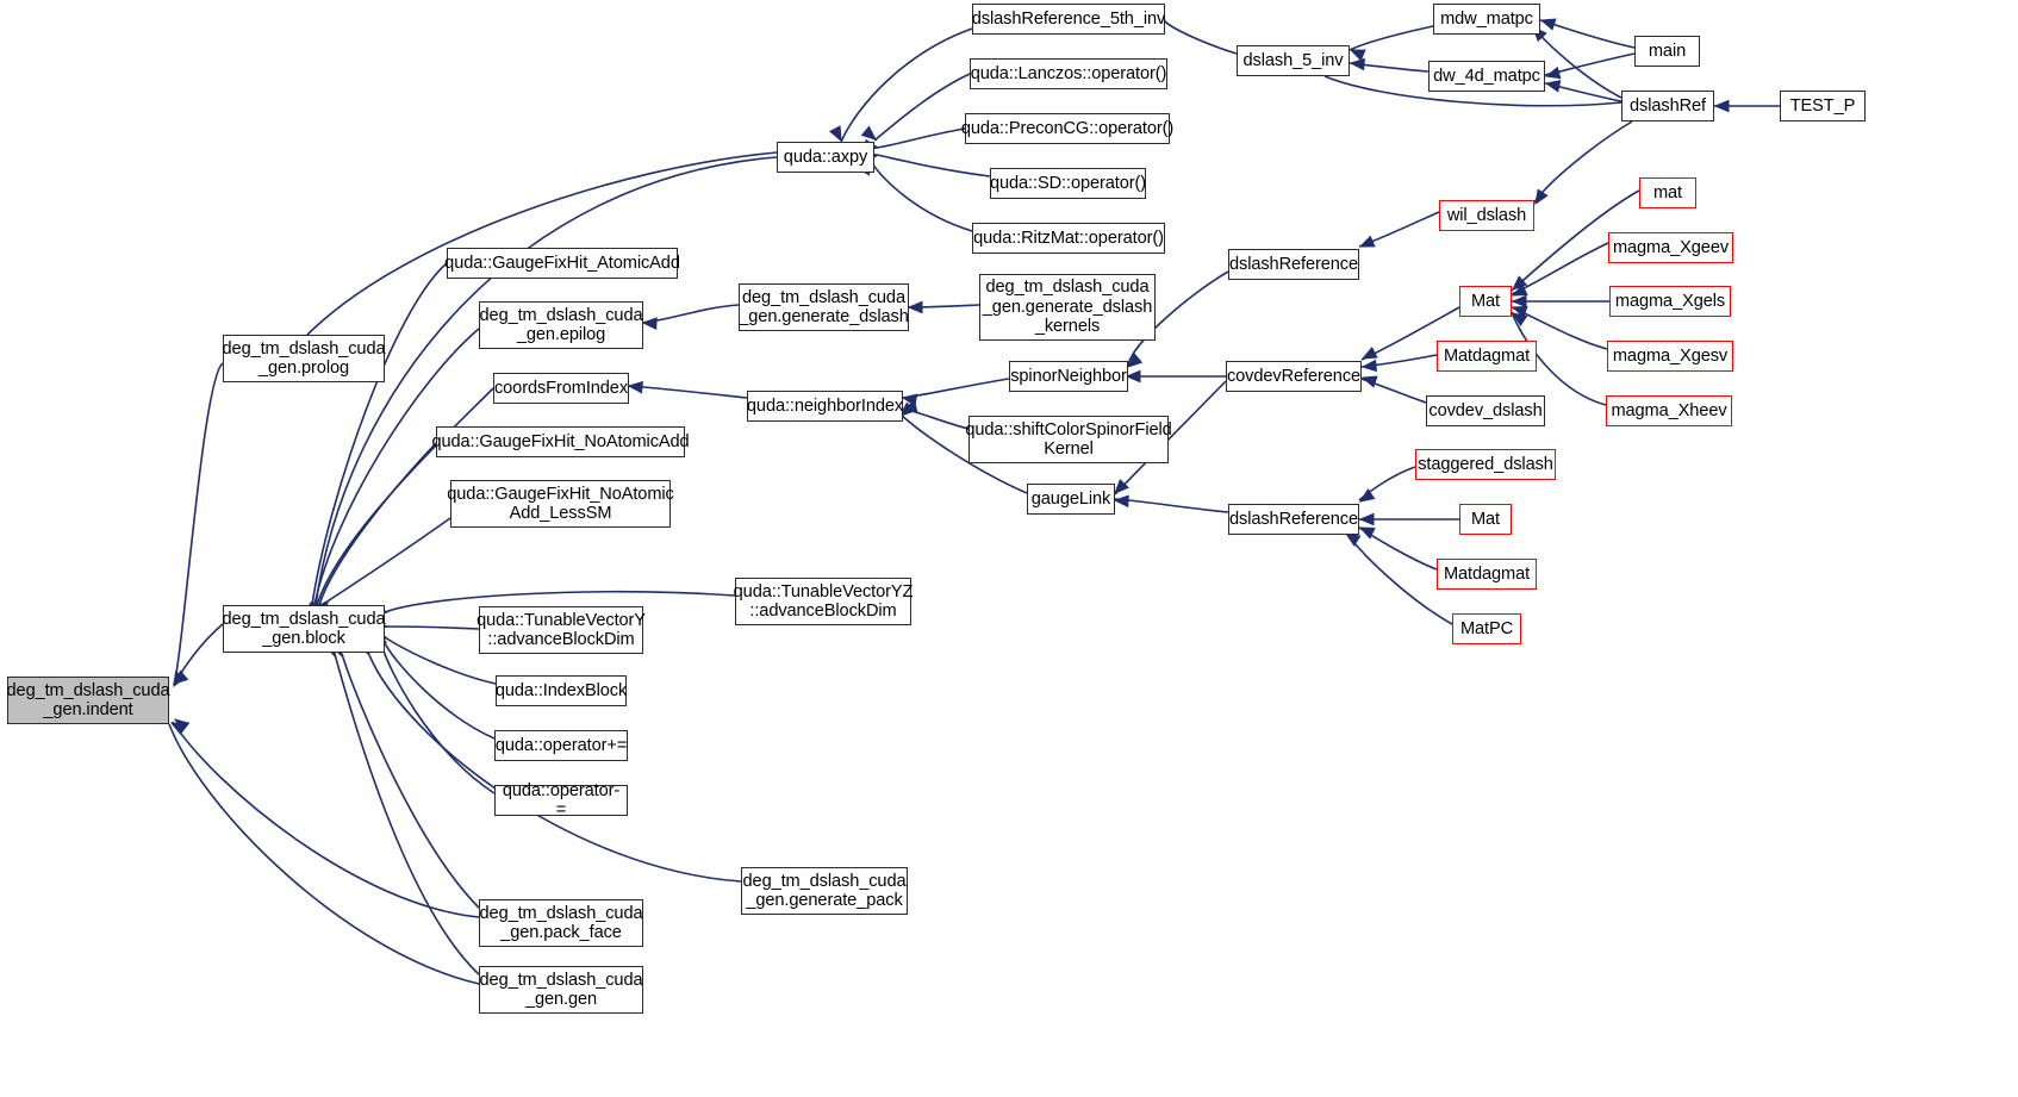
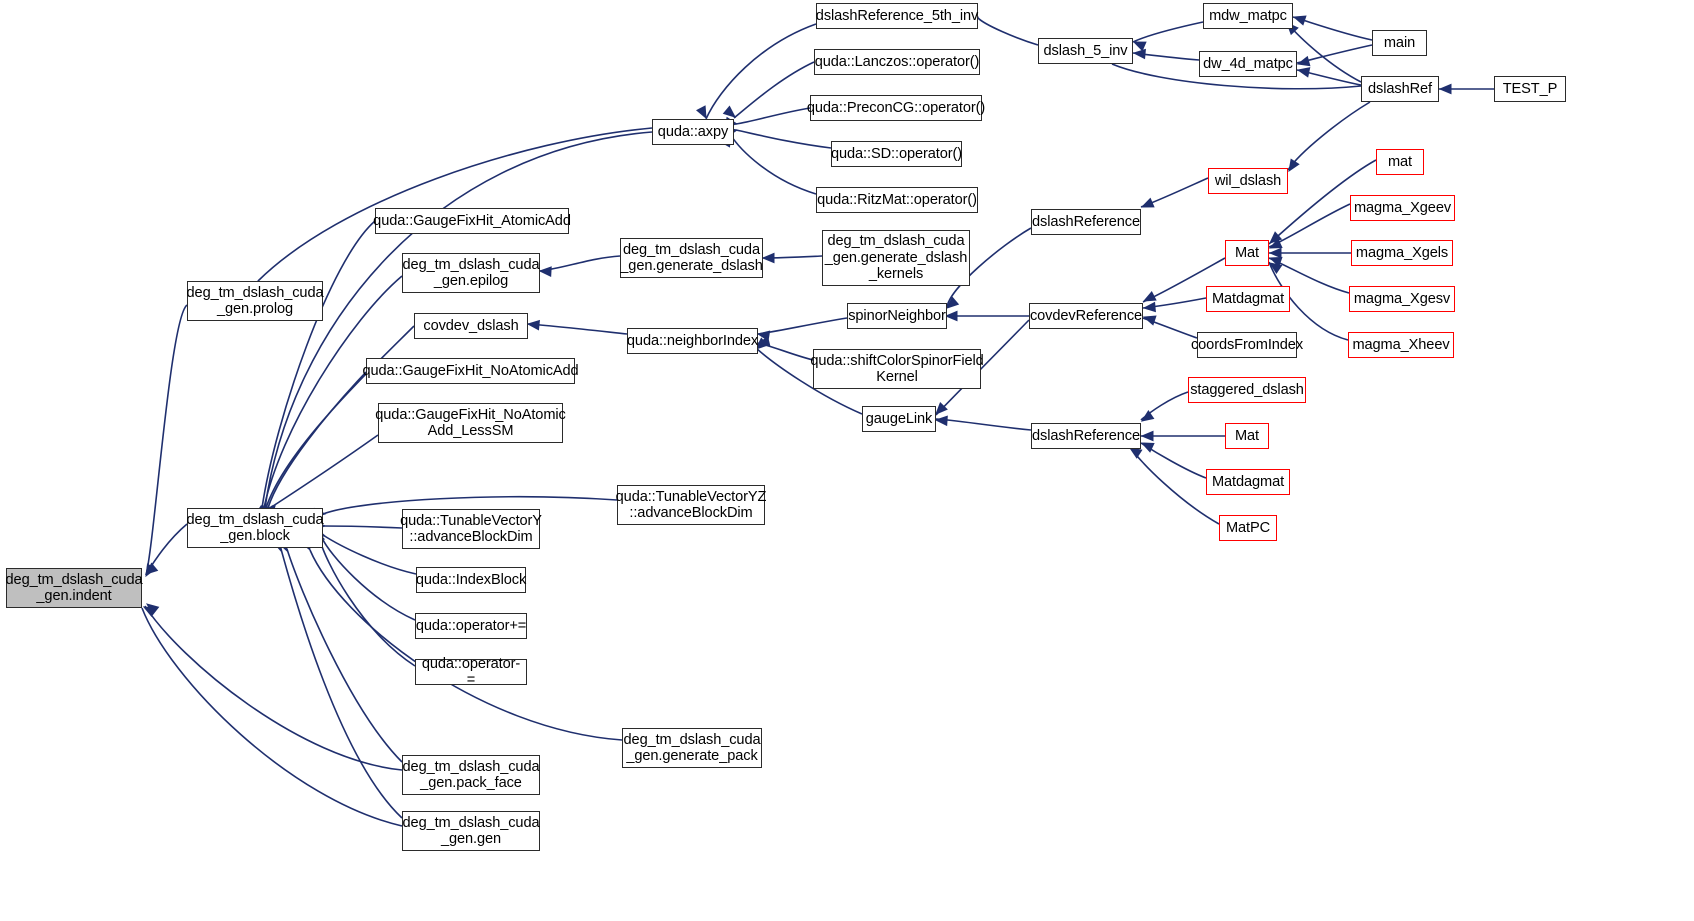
  deg_tm_dslash_cuda
  _gen.indent
  deg_tm_dslash_cuda
  _gen.prolog
  deg_tm_dslash_cuda
  _gen.block
  quda::GaugeFixHit_AtomicAdd
  deg_tm_dslash_cuda
  _gen.epilog
- coordsFromIndex
+ covdev_dslash
  quda::GaugeFixHit_NoAtomicAdd
  quda::GaugeFixHit_NoAtomic
  Add_LessSM
  quda::TunableVectorY
  ::advanceBlockDim
  quda::TunableVectorYZ
  ::advanceBlockDim
  quda::IndexBlock
  quda::operator+=
  quda::operator-=
  deg_tm_dslash_cuda
  _gen.generate_pack
  deg_tm_dslash_cuda
  _gen.pack_face
  deg_tm_dslash_cuda
  _gen.gen
  deg_tm_dslash_cuda
  _gen.generate_dslash
  deg_tm_dslash_cuda
  _gen.generate_dslash
  _kernels
  quda::neighborIndex
  quda::axpy
  dslashReference_5th_inv
  quda::Lanczos::operator()
  quda::PreconCG::operator()
  quda::SD::operator()
  quda::RitzMat::operator()
  spinorNeighbor
  quda::shiftColorSpinorField
  Kernel
  gaugeLink
  dslashReference
  covdevReference
  dslashReference
  dslash_5_inv
  mdw_matpc
  dw_4d_matpc
  main
  dslashRef
  TEST_P
  wil_dslash
  mat
  magma_Xgeev
  Mat
  magma_Xgels
  Matdagmat
  magma_Xgesv
- covdev_dslash
+ coordsFromIndex
  magma_Xheev
  staggered_dslash
  Mat
  Matdagmat
  MatPC
